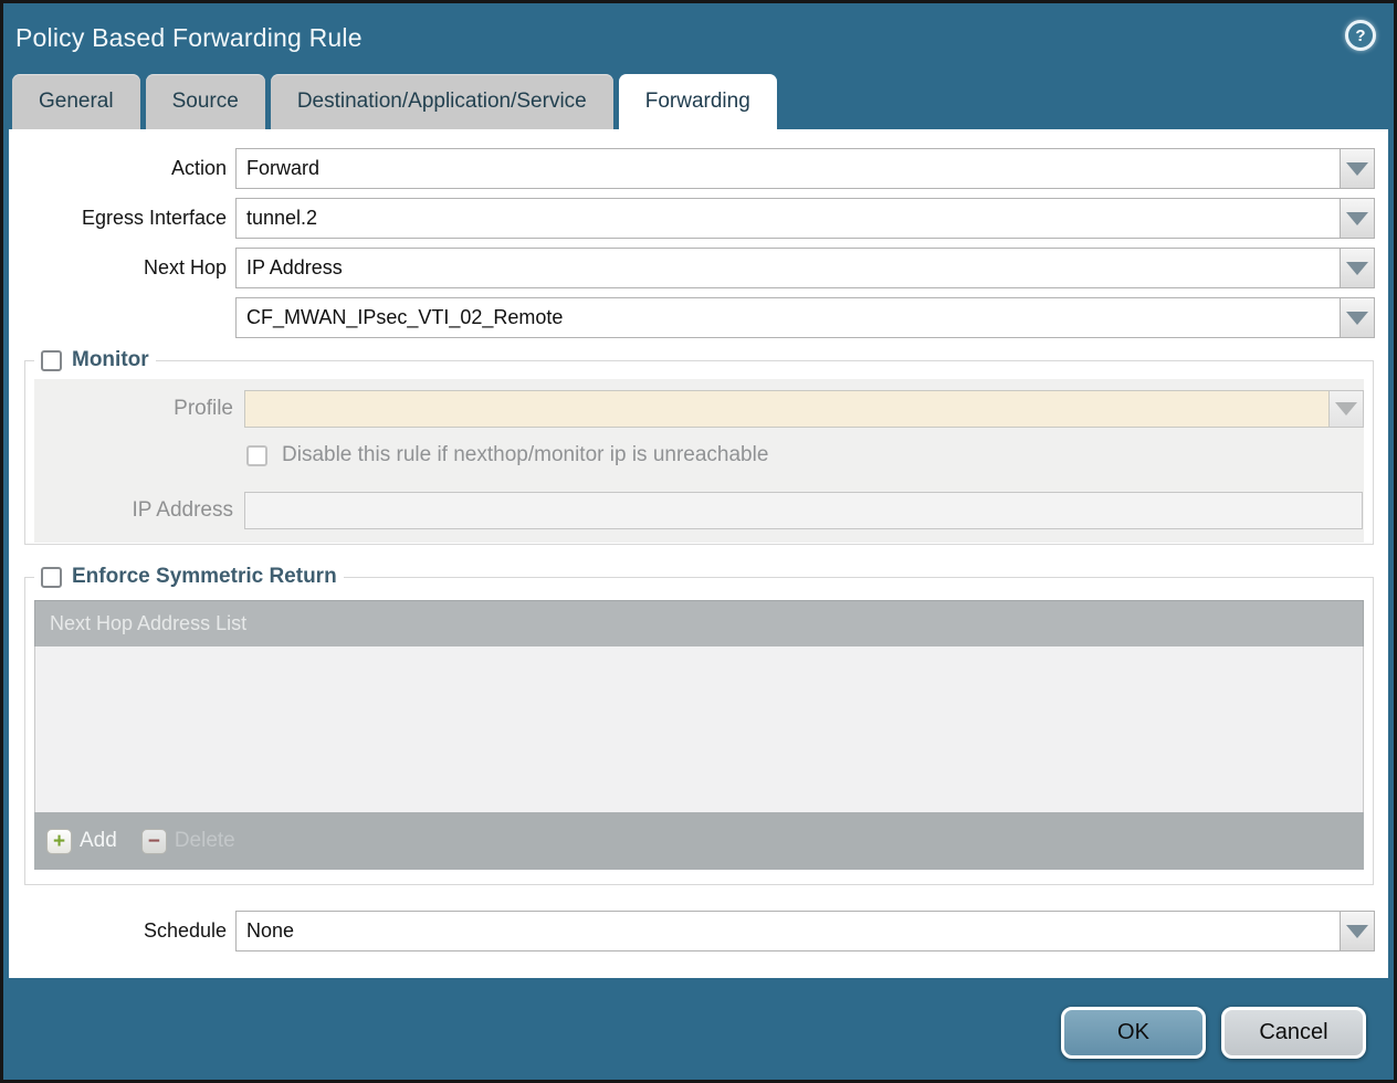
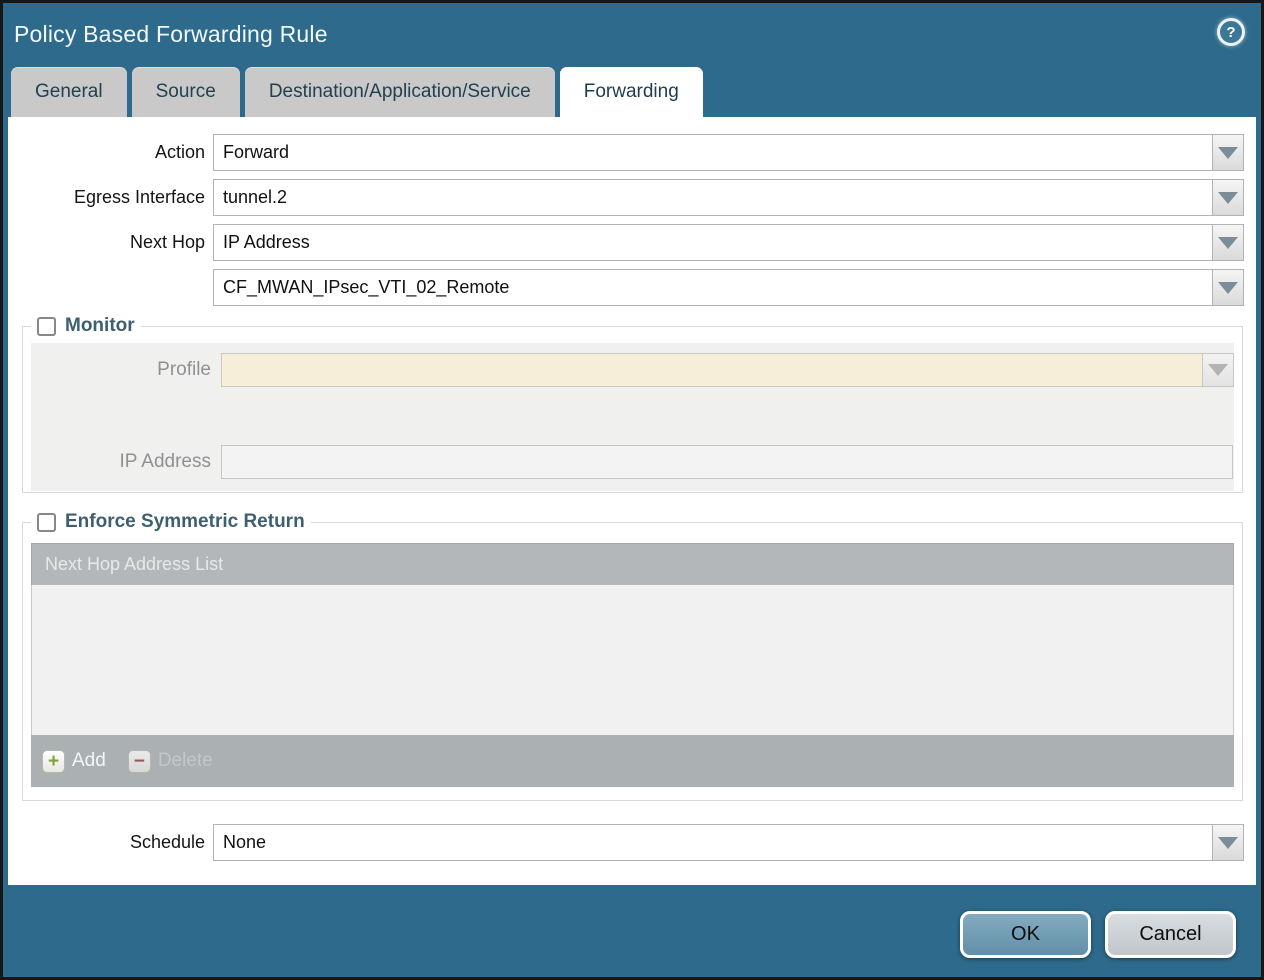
  Policy Based Forwarding Rule
  ?
  General
  Source
  Destination/Application/Service
  Forwarding
  Action
  Forward
  Egress Interface
  tunnel.2
  Next Hop
  IP Address
  CF_MWAN_IPsec_VTI_02_Remote
  Monitor
  Profile
- Disable this rule if nexthop/monitor ip is unreachable
  IP Address
  Enforce Symmetric Return
  Next Hop Address List
  +
  Add
  −
  Delete
  Schedule
  None
  OK
  Cancel
